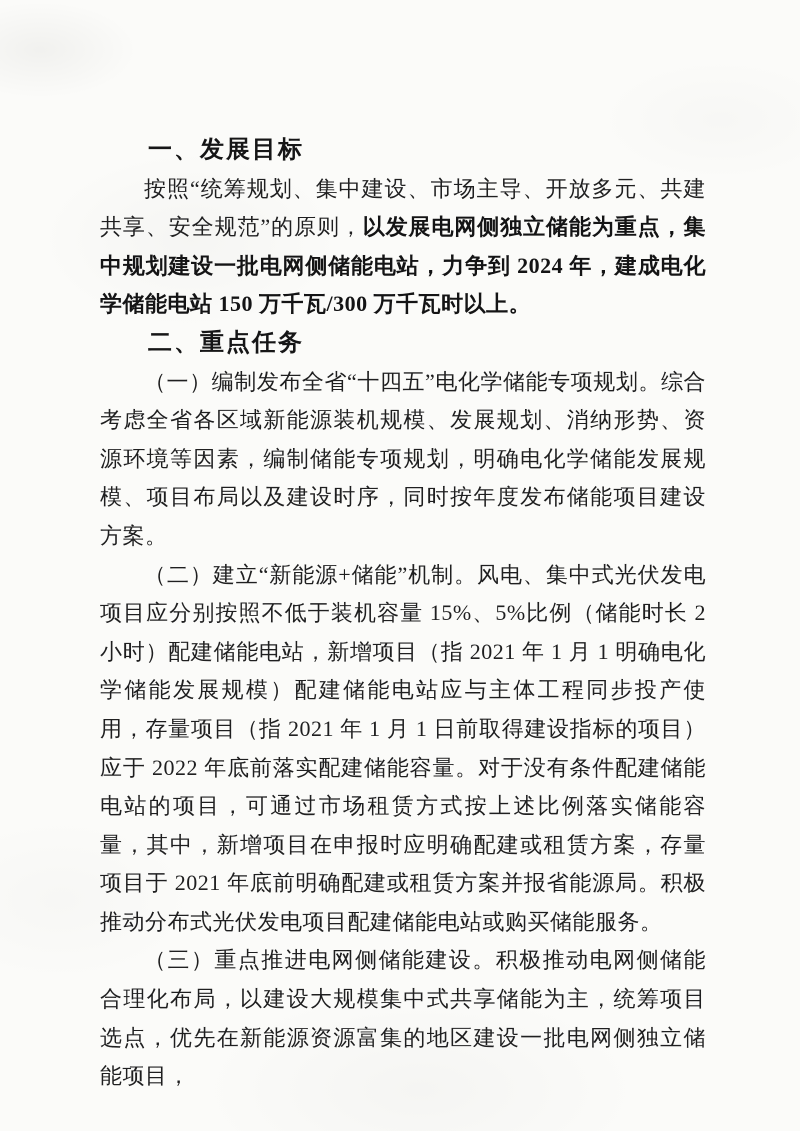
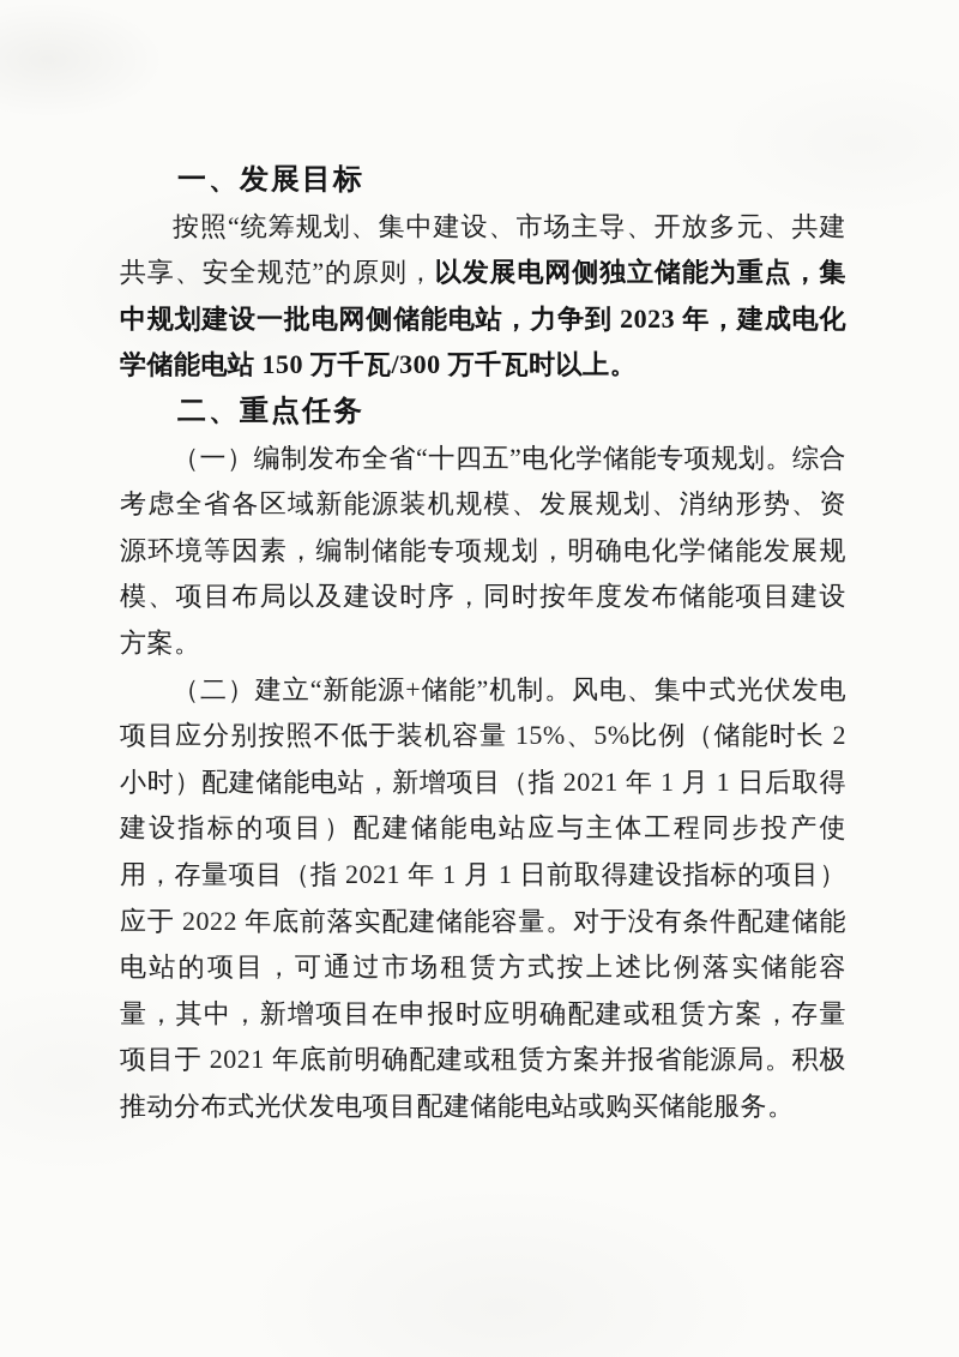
  一、发展目标
- 按照“统筹规划、集中建设、市场主导、开放多元、共建共享、安全规范”的原则，以发展电网侧独立储能为重点，集中规划建设一批电网侧储能电站，力争到 2024 年，建成电化学储能电站 150 万千瓦/300 万千瓦时以上。
+ 按照“统筹规划、集中建设、市场主导、开放多元、共建共享、安全规范”的原则，以发展电网侧独立储能为重点，集中规划建设一批电网侧储能电站，力争到 2023 年，建成电化学储能电站 150 万千瓦/300 万千瓦时以上。
  二、重点任务
  （一）编制发布全省“十四五”电化学储能专项规划。综合考虑全省各区域新能源装机规模、发展规划、消纳形势、资源环境等因素，编制储能专项规划，明确电化学储能发展规模、项目布局以及建设时序，同时按年度发布储能项目建设方案。
- （二）建立“新能源+储能”机制。风电、集中式光伏发电项目应分别按照不低于装机容量 15%、5%比例（储能时长 2 小时）配建储能电站，新增项目（指 2021 年 1 月 1 明确电化学储能发展规模）配建储能电站应与主体工程同步投产使用，存量项目（指 2021 年 1 月 1 日前取得建设指标的项目）应于 2022 年底前落实配建储能容量。对于没有条件配建储能电站的项目，可通过市场租赁方式按上述比例落实储能容量，其中，新增项目在申报时应明确配建或租赁方案，存量项目于 2021 年底前明确配建或租赁方案并报省能源局。积极推动分布式光伏发电项目配建储能电站或购买储能服务。
+ （二）建立“新能源+储能”机制。风电、集中式光伏发电项目应分别按照不低于装机容量 15%、5%比例（储能时长 2 小时）配建储能电站，新增项目（指 2021 年 1 月 1 日后取得建设指标的项目）配建储能电站应与主体工程同步投产使用，存量项目（指 2021 年 1 月 1 日前取得建设指标的项目）应于 2022 年底前落实配建储能容量。对于没有条件配建储能电站的项目，可通过市场租赁方式按上述比例落实储能容量，其中，新增项目在申报时应明确配建或租赁方案，存量项目于 2021 年底前明确配建或租赁方案并报省能源局。积极推动分布式光伏发电项目配建储能电站或购买储能服务。
- （三）重点推进电网侧储能建设。积极推动电网侧储能合理化布局，以建设大规模集中式共享储能为主，统筹项目选点，优先在新能源资源富集的地区建设一批电网侧独立储能项目，
